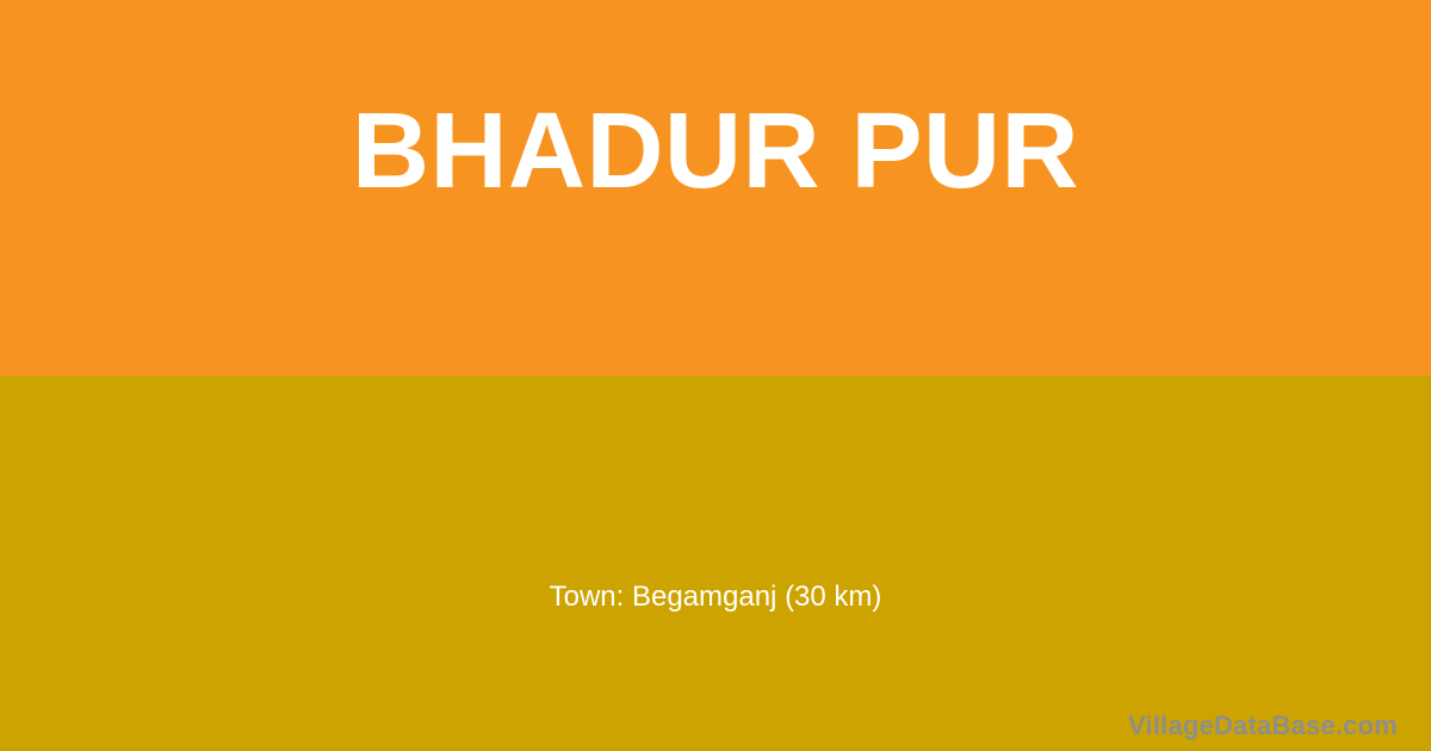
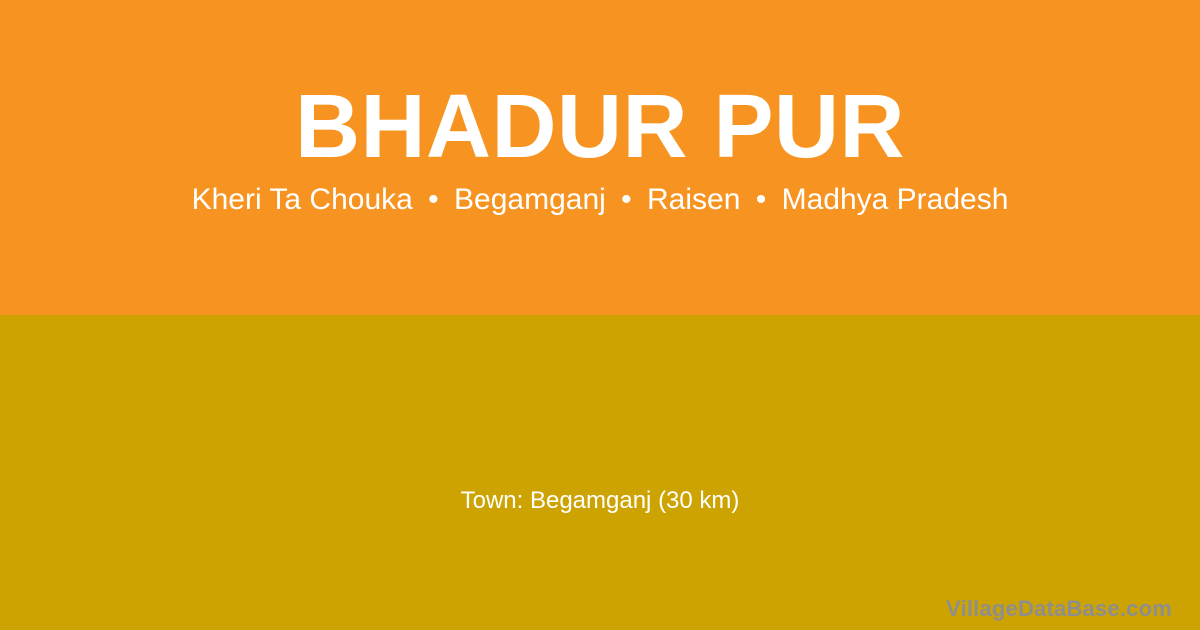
  BHADUR PUR
+ Kheri Ta Chouka • Begamganj • Raisen • Madhya Pradesh
  Town: Begamganj (30 km)
  VillageDataBase.com
